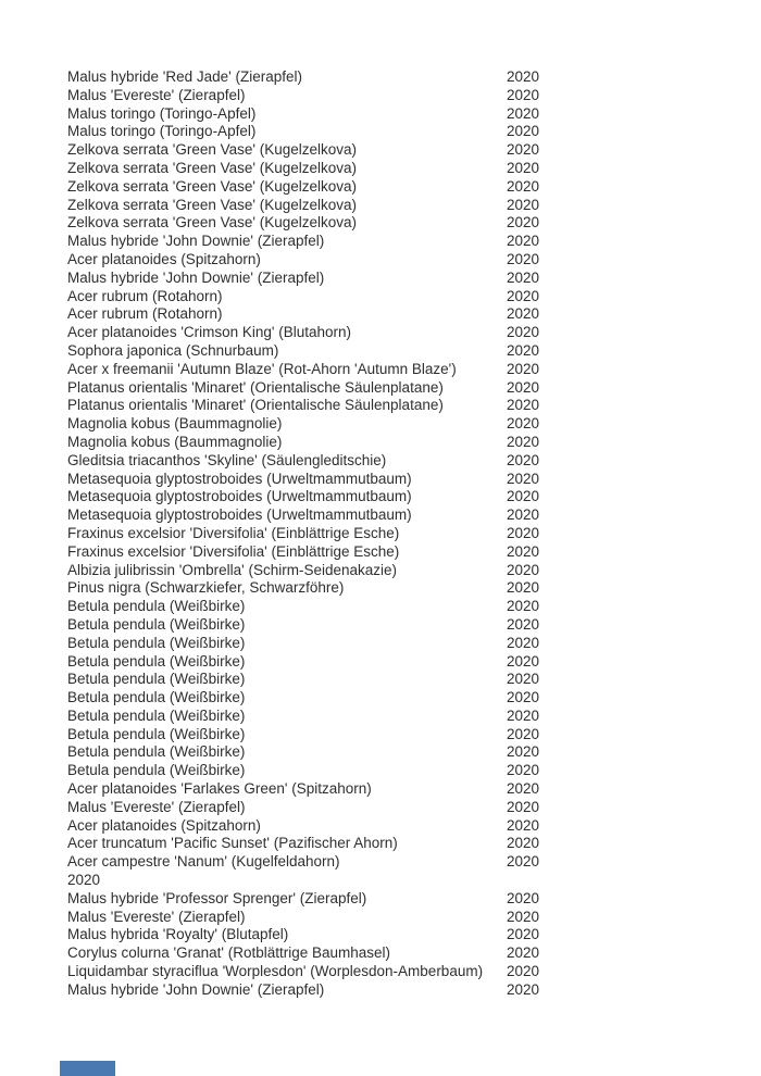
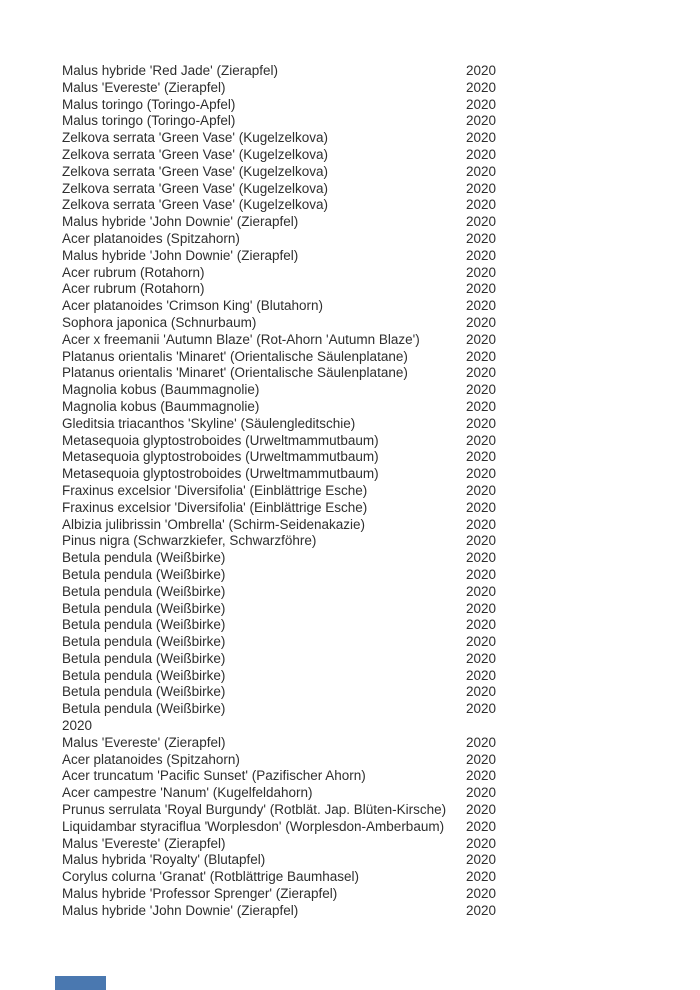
  Malus hybride 'Red Jade' (Zierapfel)
  2020
  Malus 'Evereste' (Zierapfel)
  2020
  Malus toringo (Toringo-Apfel)
  2020
  Malus toringo (Toringo-Apfel)
  2020
  Zelkova serrata 'Green Vase' (Kugelzelkova)
  2020
  Zelkova serrata 'Green Vase' (Kugelzelkova)
  2020
  Zelkova serrata 'Green Vase' (Kugelzelkova)
  2020
  Zelkova serrata 'Green Vase' (Kugelzelkova)
  2020
  Zelkova serrata 'Green Vase' (Kugelzelkova)
  2020
  Malus hybride 'John Downie' (Zierapfel)
  2020
  Acer platanoides (Spitzahorn)
  2020
  Malus hybride 'John Downie' (Zierapfel)
  2020
  Acer rubrum (Rotahorn)
  2020
  Acer rubrum (Rotahorn)
  2020
  Acer platanoides 'Crimson King' (Blutahorn)
  2020
  Sophora japonica (Schnurbaum)
  2020
  Acer x freemanii 'Autumn Blaze' (Rot-Ahorn 'Autumn Blaze')
  2020
  Platanus orientalis 'Minaret' (Orientalische Säulenplatane)
  2020
  Platanus orientalis 'Minaret' (Orientalische Säulenplatane)
  2020
  Magnolia kobus (Baummagnolie)
  2020
  Magnolia kobus (Baummagnolie)
  2020
  Gleditsia triacanthos 'Skyline' (Säulengleditschie)
  2020
  Metasequoia glyptostroboides (Urweltmammutbaum)
  2020
  Metasequoia glyptostroboides (Urweltmammutbaum)
  2020
  Metasequoia glyptostroboides (Urweltmammutbaum)
  2020
  Fraxinus excelsior 'Diversifolia' (Einblättrige Esche)
  2020
  Fraxinus excelsior 'Diversifolia' (Einblättrige Esche)
  2020
  Albizia julibrissin 'Ombrella' (Schirm-Seidenakazie)
  2020
  Pinus nigra (Schwarzkiefer, Schwarzföhre)
  2020
  Betula pendula (Weißbirke)
  2020
  Betula pendula (Weißbirke)
  2020
  Betula pendula (Weißbirke)
  2020
  Betula pendula (Weißbirke)
  2020
  Betula pendula (Weißbirke)
  2020
  Betula pendula (Weißbirke)
  2020
  Betula pendula (Weißbirke)
  2020
  Betula pendula (Weißbirke)
  2020
  Betula pendula (Weißbirke)
  2020
  Betula pendula (Weißbirke)
  2020
- Acer platanoides 'Farlakes Green' (Spitzahorn)
  2020
  Malus 'Evereste' (Zierapfel)
  2020
  Acer platanoides (Spitzahorn)
  2020
  Acer truncatum 'Pacific Sunset' (Pazifischer Ahorn)
  2020
  Acer campestre 'Nanum' (Kugelfeldahorn)
  2020
+ Prunus serrulata 'Royal Burgundy' (Rotblät. Jap. Blüten-Kirsche)
  2020
- Malus hybride 'Professor Sprenger' (Zierapfel)
+ Liquidambar styraciflua 'Worplesdon' (Worplesdon-Amberbaum)
  2020
  Malus 'Evereste' (Zierapfel)
  2020
  Malus hybrida 'Royalty' (Blutapfel)
  2020
  Corylus colurna 'Granat' (Rotblättrige Baumhasel)
  2020
- Liquidambar styraciflua 'Worplesdon' (Worplesdon-Amberbaum)
+ Malus hybride 'Professor Sprenger' (Zierapfel)
  2020
  Malus hybride 'John Downie' (Zierapfel)
  2020
